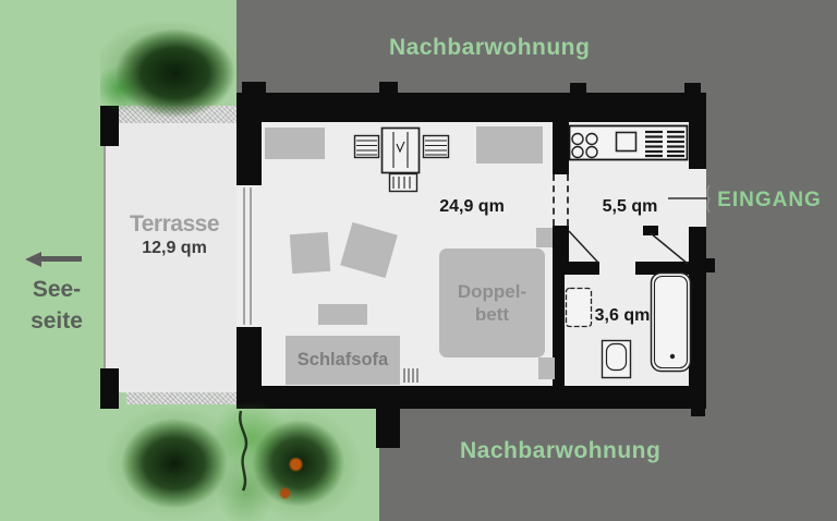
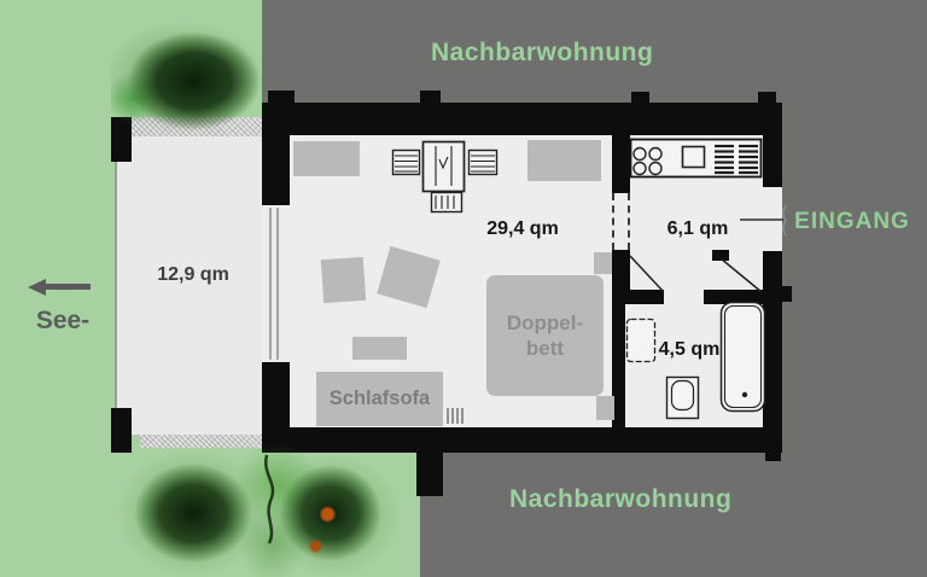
  Doppel-
  bett
  Schlafsofa
  Nachbarwohnung
  Nachbarwohnung
  EINGANG
  See-
- seite
- Terrasse
  12,9 qm
- 24,9 qm
+ 29,4 qm
- 5,5 qm
+ 6,1 qm
- 3,6 qm
+ 4,5 qm
